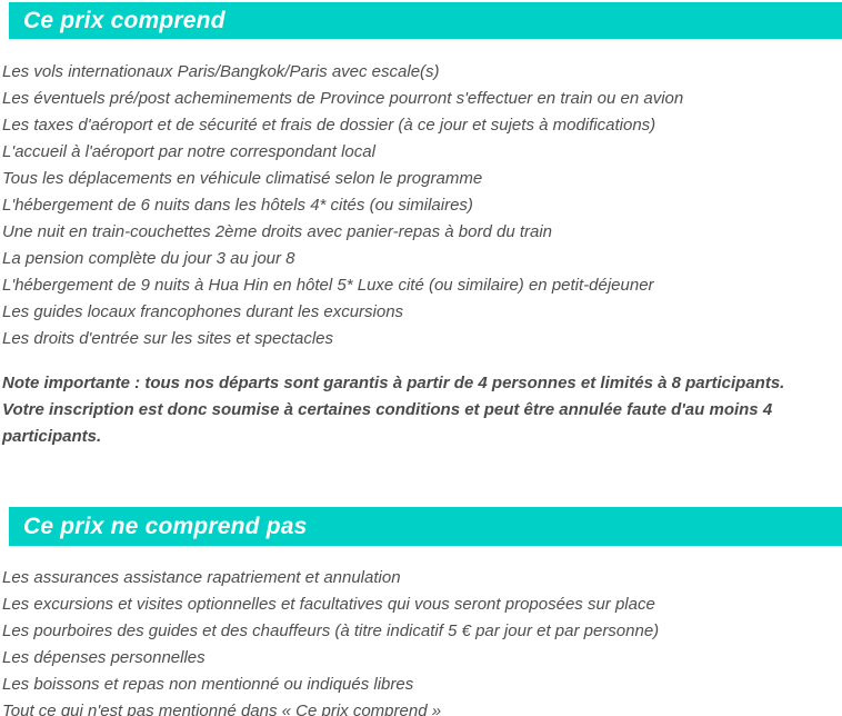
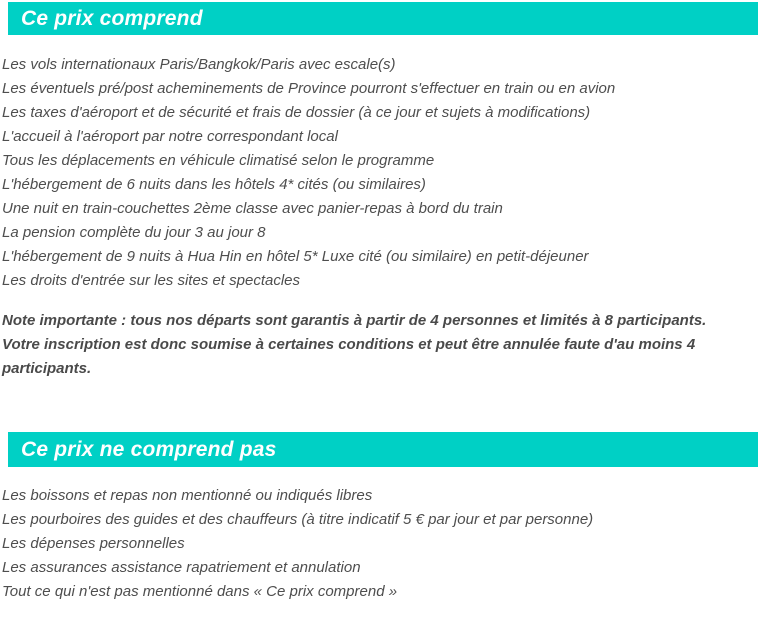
  Ce prix comprend
  Les vols internationaux Paris/Bangkok/Paris avec escale(s)
  Les éventuels pré/post acheminements de Province pourront s'effectuer en train ou en avion
  Les taxes d'aéroport et de sécurité et frais de dossier (à ce jour et sujets à modifications)
  L'accueil à l'aéroport par notre correspondant local
  Tous les déplacements en véhicule climatisé selon le programme
  L'hébergement de 6 nuits dans les hôtels 4* cités (ou similaires)
- Une nuit en train-couchettes 2ème droits avec panier-repas à bord du train
+ Une nuit en train-couchettes 2ème classe avec panier-repas à bord du train
  La pension complète du jour 3 au jour 8
  L'hébergement de 9 nuits à Hua Hin en hôtel 5* Luxe cité (ou similaire) en petit-déjeuner
- Les guides locaux francophones durant les excursions
  Les droits d'entrée sur les sites et spectacles
  Note importante : tous nos départs sont garantis à partir de 4 personnes et limités à 8 participants. Votre inscription est donc soumise à certaines conditions et peut être annulée faute d'au moins 4 participants.
  Ce prix ne comprend pas
- Les assurances assistance rapatriement et annulation
+ Les boissons et repas non mentionné ou indiqués libres
- Les excursions et visites optionnelles et facultatives qui vous seront proposées sur place
  Les pourboires des guides et des chauffeurs (à titre indicatif 5 € par jour et par personne)
  Les dépenses personnelles
- Les boissons et repas non mentionné ou indiqués libres
+ Les assurances assistance rapatriement et annulation
  Tout ce qui n'est pas mentionné dans « Ce prix comprend »
